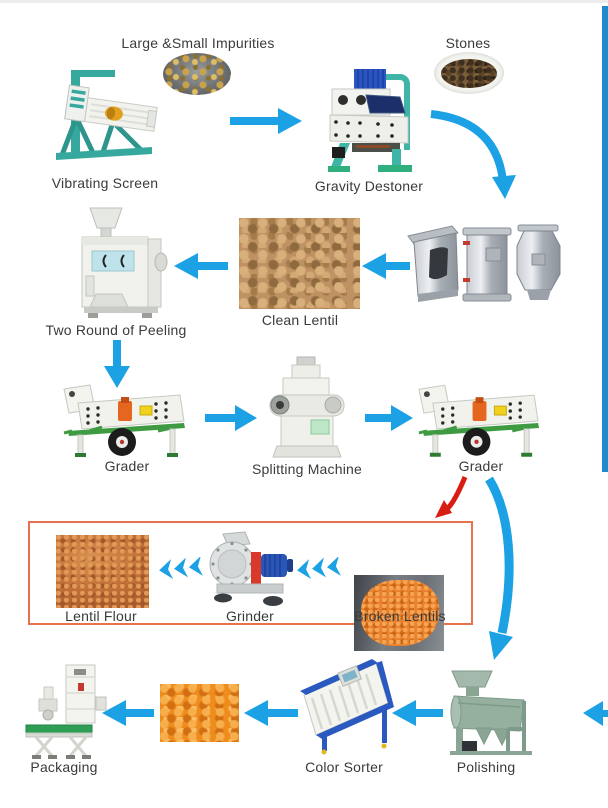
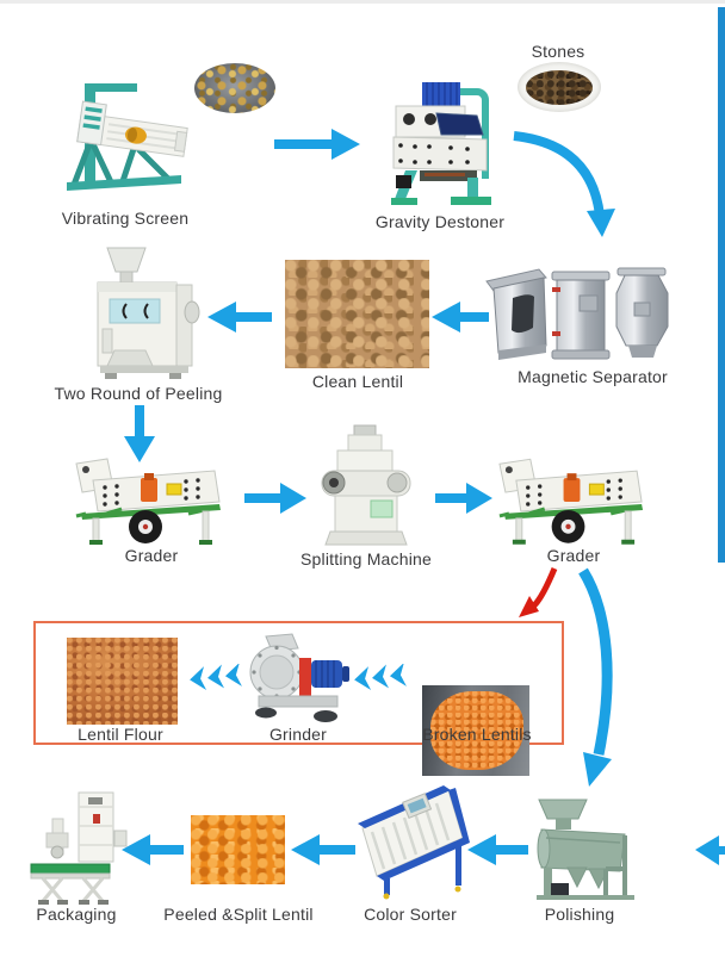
- Large &Small Impurities
  Vibrating Screen
  Stones
  Gravity Destoner
+ Magnetic Separator
  Clean Lentil
  Two Round of Peeling
  Grader
  Splitting Machine
  Grader
  Lentil Flour
  Grinder
  Broken Lentils
  Packaging
+ Peeled &Split Lentil
  Color Sorter
  Polishing
